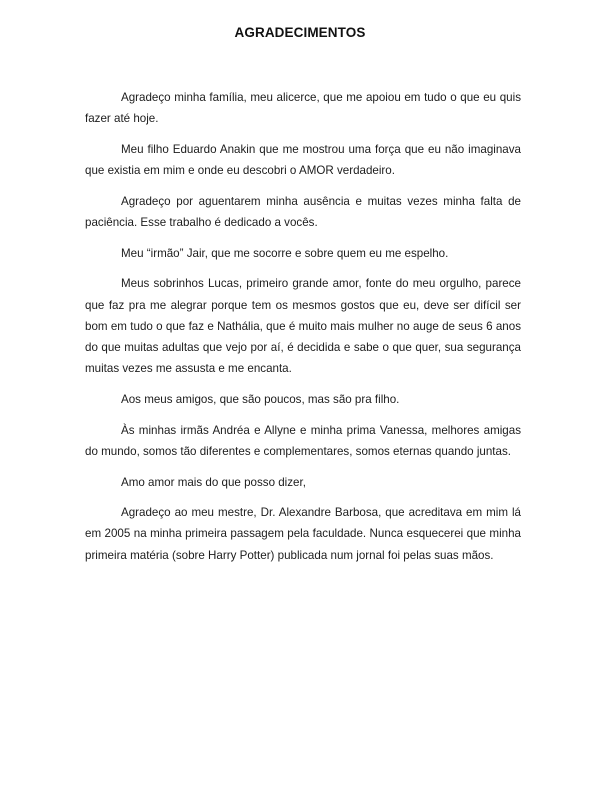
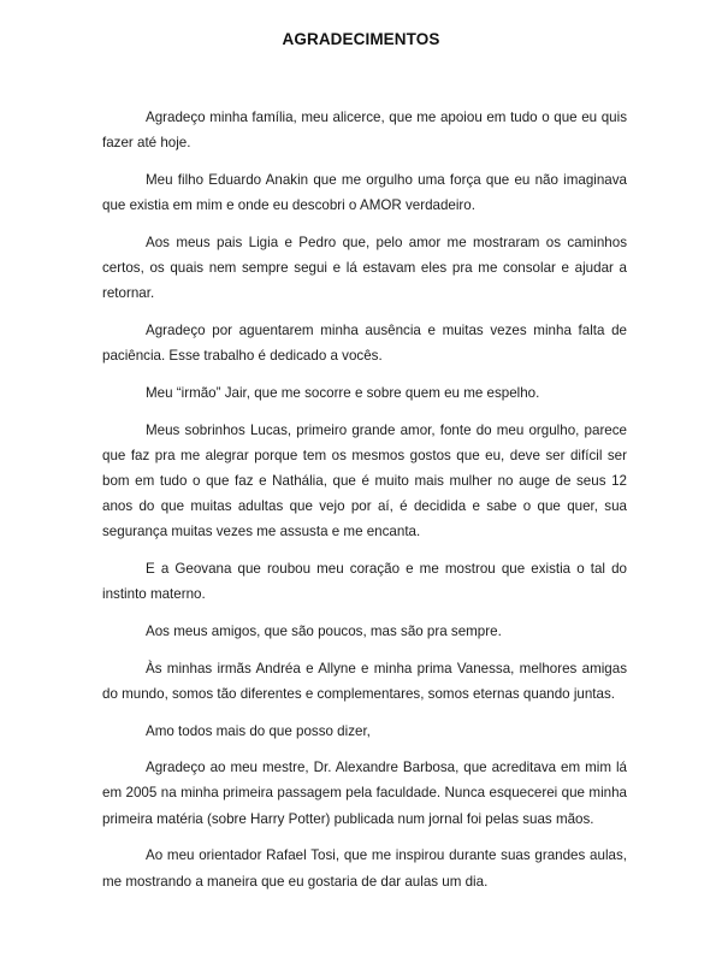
  AGRADECIMENTOS
  Agradeço minha família, meu alicerce, que me apoiou em tudo o que eu quis fazer até hoje.
- Meu filho Eduardo Anakin que me mostrou uma força que eu não imaginava que existia em mim e onde eu descobri o AMOR verdadeiro.
+ Meu filho Eduardo Anakin que me orgulho uma força que eu não imaginava que existia em mim e onde eu descobri o AMOR verdadeiro.
+ Aos meus pais Ligia e Pedro que, pelo amor me mostraram os caminhos certos, os quais nem sempre segui e lá estavam eles pra me consolar e ajudar a retornar.
  Agradeço por aguentarem minha ausência e muitas vezes minha falta de paciência. Esse trabalho é dedicado a vocês.
  Meu “irmão” Jair, que me socorre e sobre quem eu me espelho.
- Meus sobrinhos Lucas, primeiro grande amor, fonte do meu orgulho, parece que faz pra me alegrar porque tem os mesmos gostos que eu, deve ser difícil ser bom em tudo o que faz e Nathália, que é muito mais mulher no auge de seus 6 anos do que muitas adultas que vejo por aí, é decidida e sabe o que quer, sua segurança muitas vezes me assusta e me encanta.
+ Meus sobrinhos Lucas, primeiro grande amor, fonte do meu orgulho, parece que faz pra me alegrar porque tem os mesmos gostos que eu, deve ser difícil ser bom em tudo o que faz e Nathália, que é muito mais mulher no auge de seus 12 anos do que muitas adultas que vejo por aí, é decidida e sabe o que quer, sua segurança muitas vezes me assusta e me encanta.
+ E a Geovana que roubou meu coração e me mostrou que existia o tal do instinto materno.
- Aos meus amigos, que são poucos, mas são pra filho.
+ Aos meus amigos, que são poucos, mas são pra sempre.
  Às minhas irmãs Andréa e Allyne e minha prima Vanessa, melhores amigas do mundo, somos tão diferentes e complementares, somos eternas quando juntas.
- Amo amor mais do que posso dizer,
+ Amo todos mais do que posso dizer,
  Agradeço ao meu mestre, Dr. Alexandre Barbosa, que acreditava em mim lá em 2005 na minha primeira passagem pela faculdade. Nunca esquecerei que minha primeira matéria (sobre Harry Potter) publicada num jornal foi pelas suas mãos.
+ Ao meu orientador Rafael Tosi, que me inspirou durante suas grandes aulas, me mostrando a maneira que eu gostaria de dar aulas um dia.
